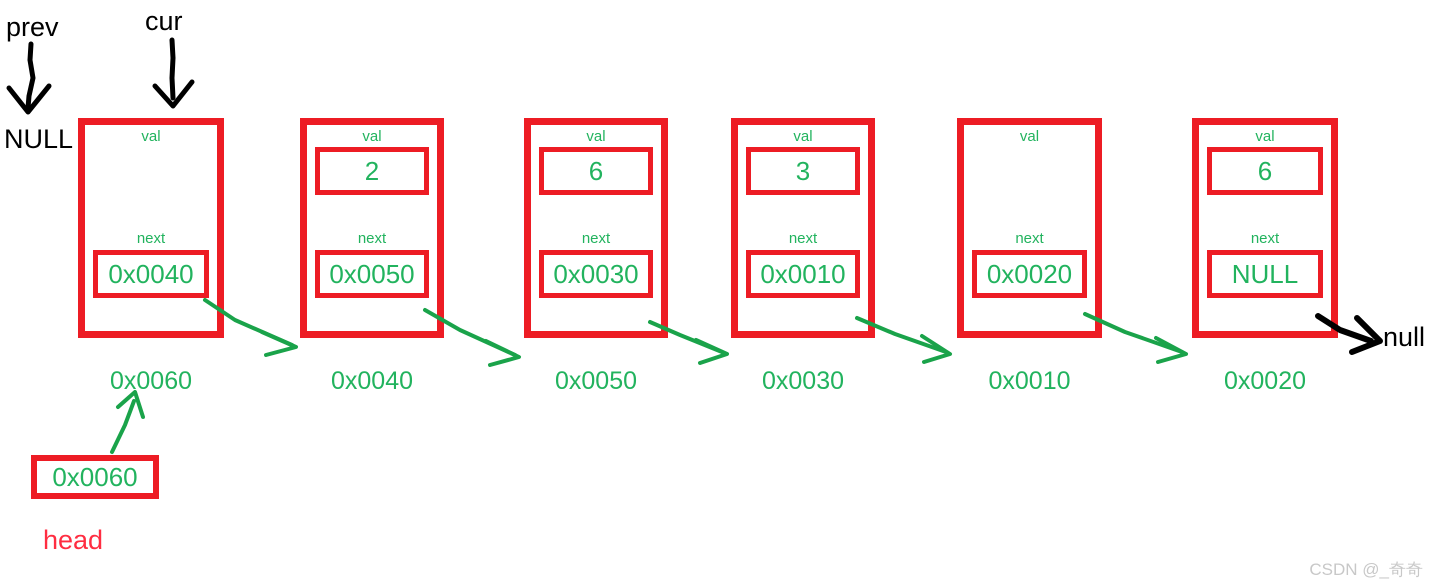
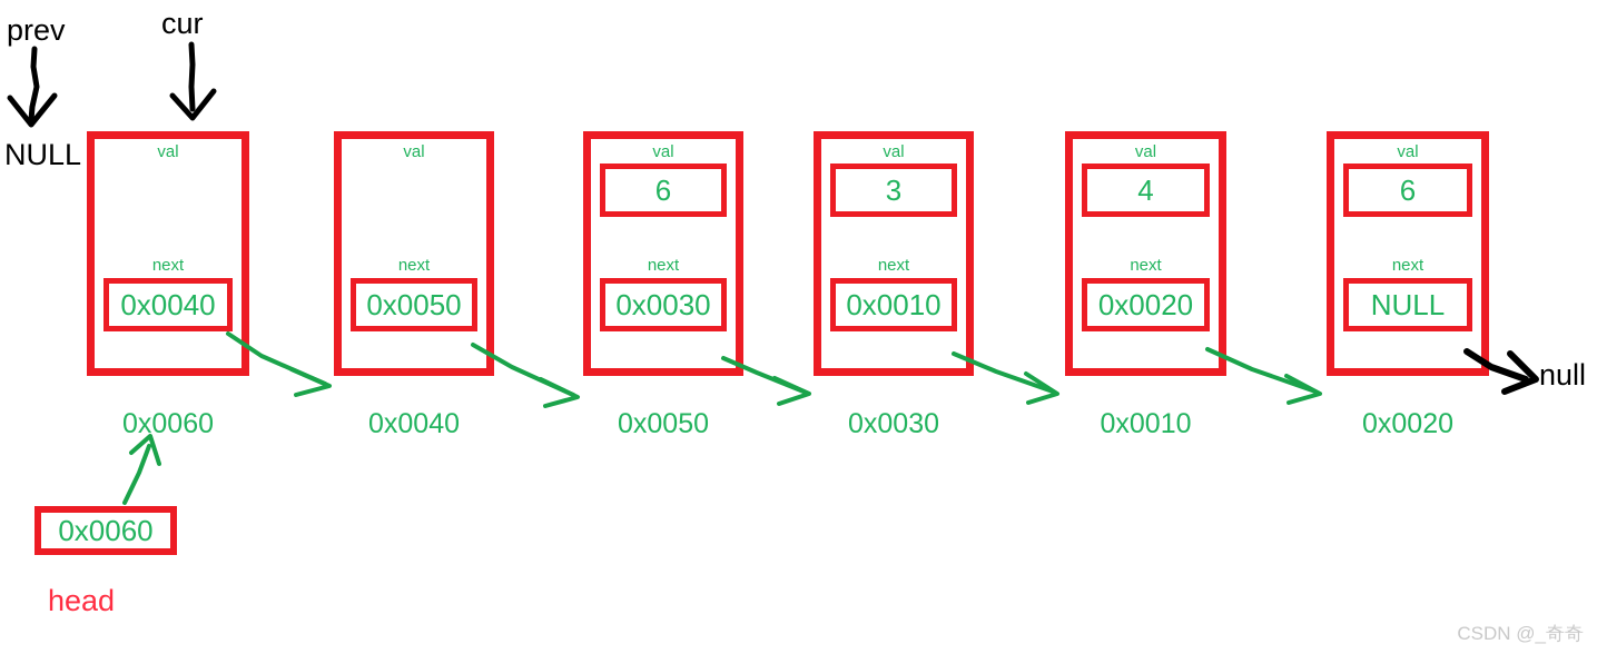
  prev
  cur
  NULL
  null
  val
  next
  0x0040
  0x0060
  val
- 2
  next
  0x0050
  0x0040
  val
  6
  next
  0x0030
  0x0050
  val
  3
  next
  0x0010
  0x0030
  val
+ 4
  next
  0x0020
  0x0010
  val
  6
  next
  NULL
  0x0020
  0x0060
  head
  CSDN @_奇奇
